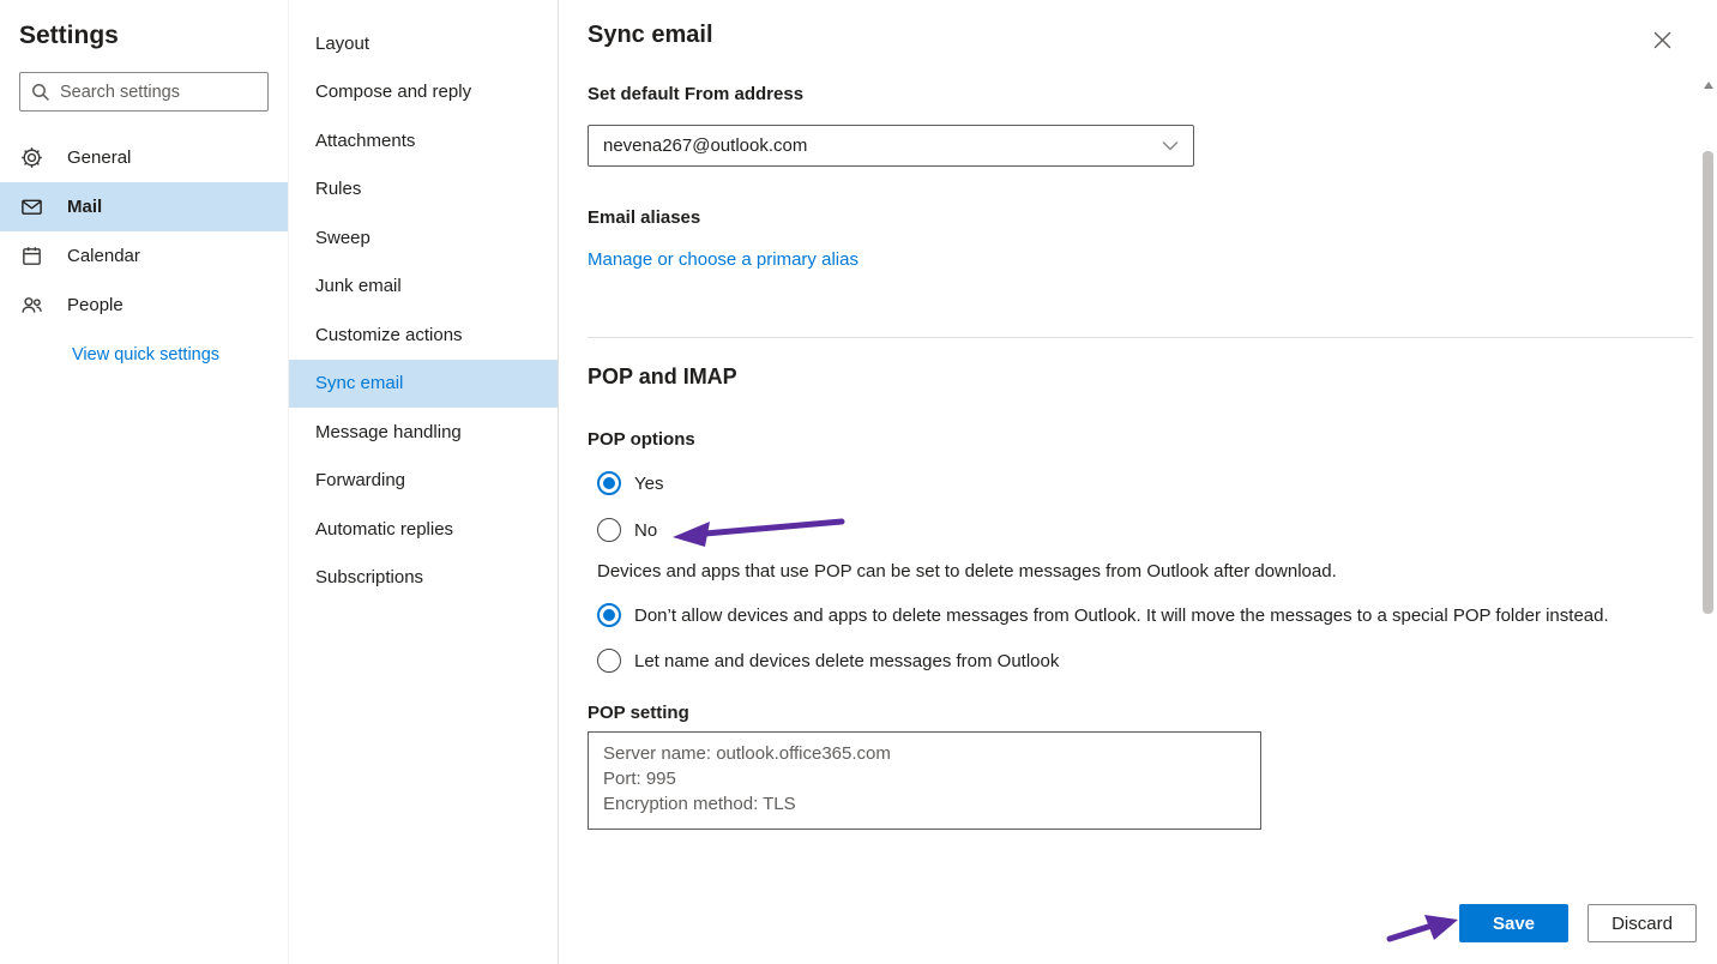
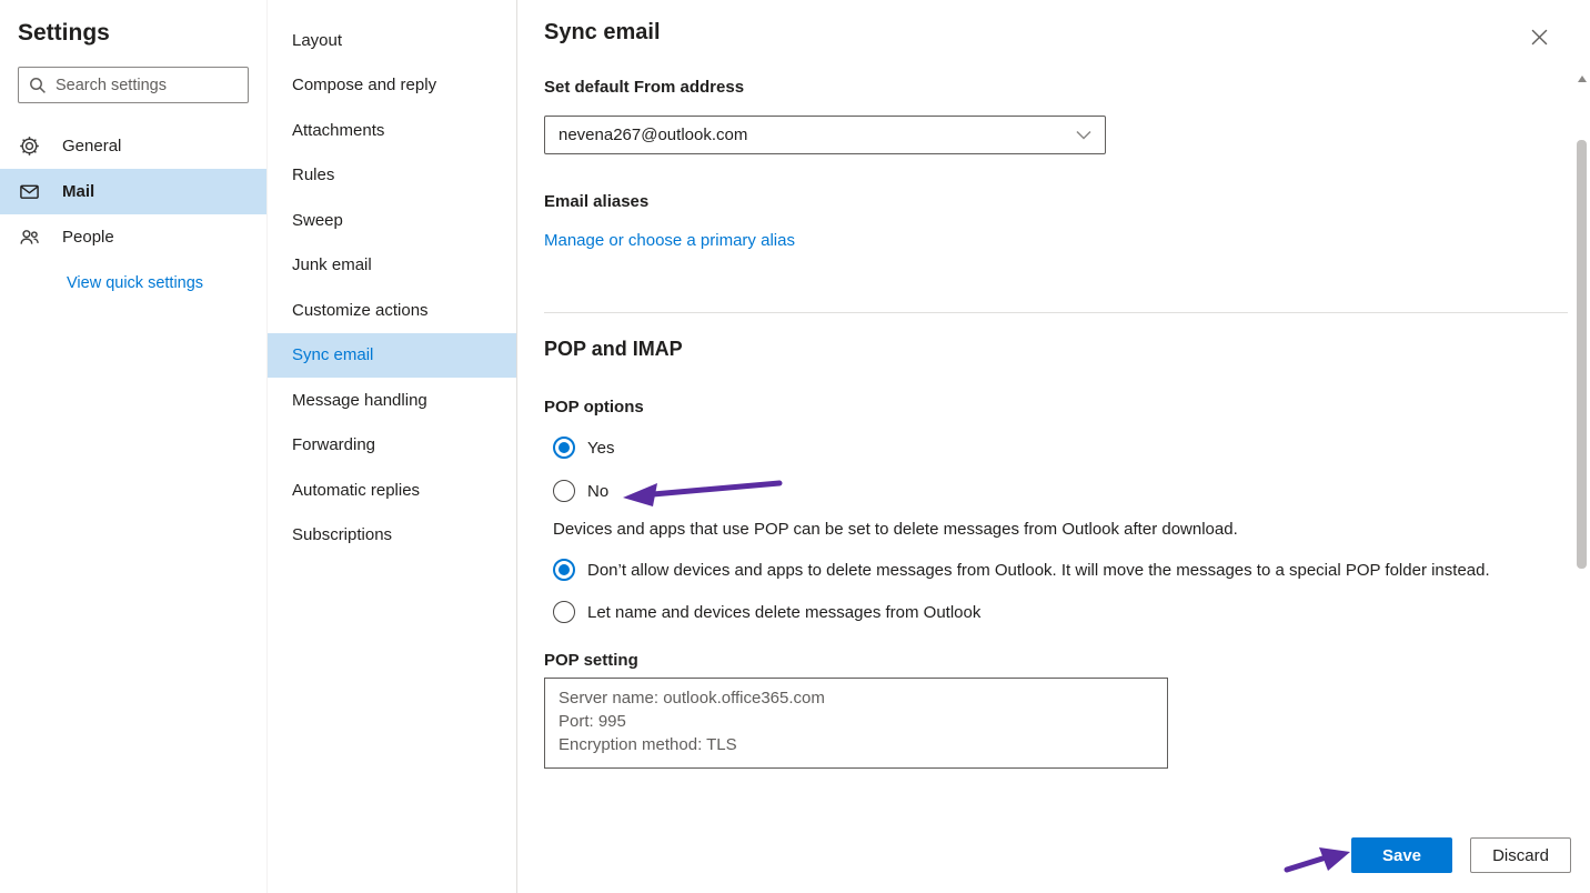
  Settings
  Search settings
  General
  Mail
- Calendar
  People
  View quick settings
  Layout
  Compose and reply
  Attachments
  Rules
  Sweep
  Junk email
  Customize actions
  Sync email
  Message handling
  Forwarding
  Automatic replies
  Subscriptions
  Sync email
  Set default From address
  nevena267@outlook.com
  Email aliases
  Manage or choose a primary alias
  POP and IMAP
  POP options
  Yes
  No
  Devices and apps that use POP can be set to delete messages from Outlook after download.
  Don’t allow devices and apps to delete messages from Outlook. It will move the messages to a special POP folder instead.
  Let name and devices delete messages from Outlook
  POP setting
  Server name: outlook.office365.com
  Port: 995
  Encryption method: TLS
  Save
  Discard
